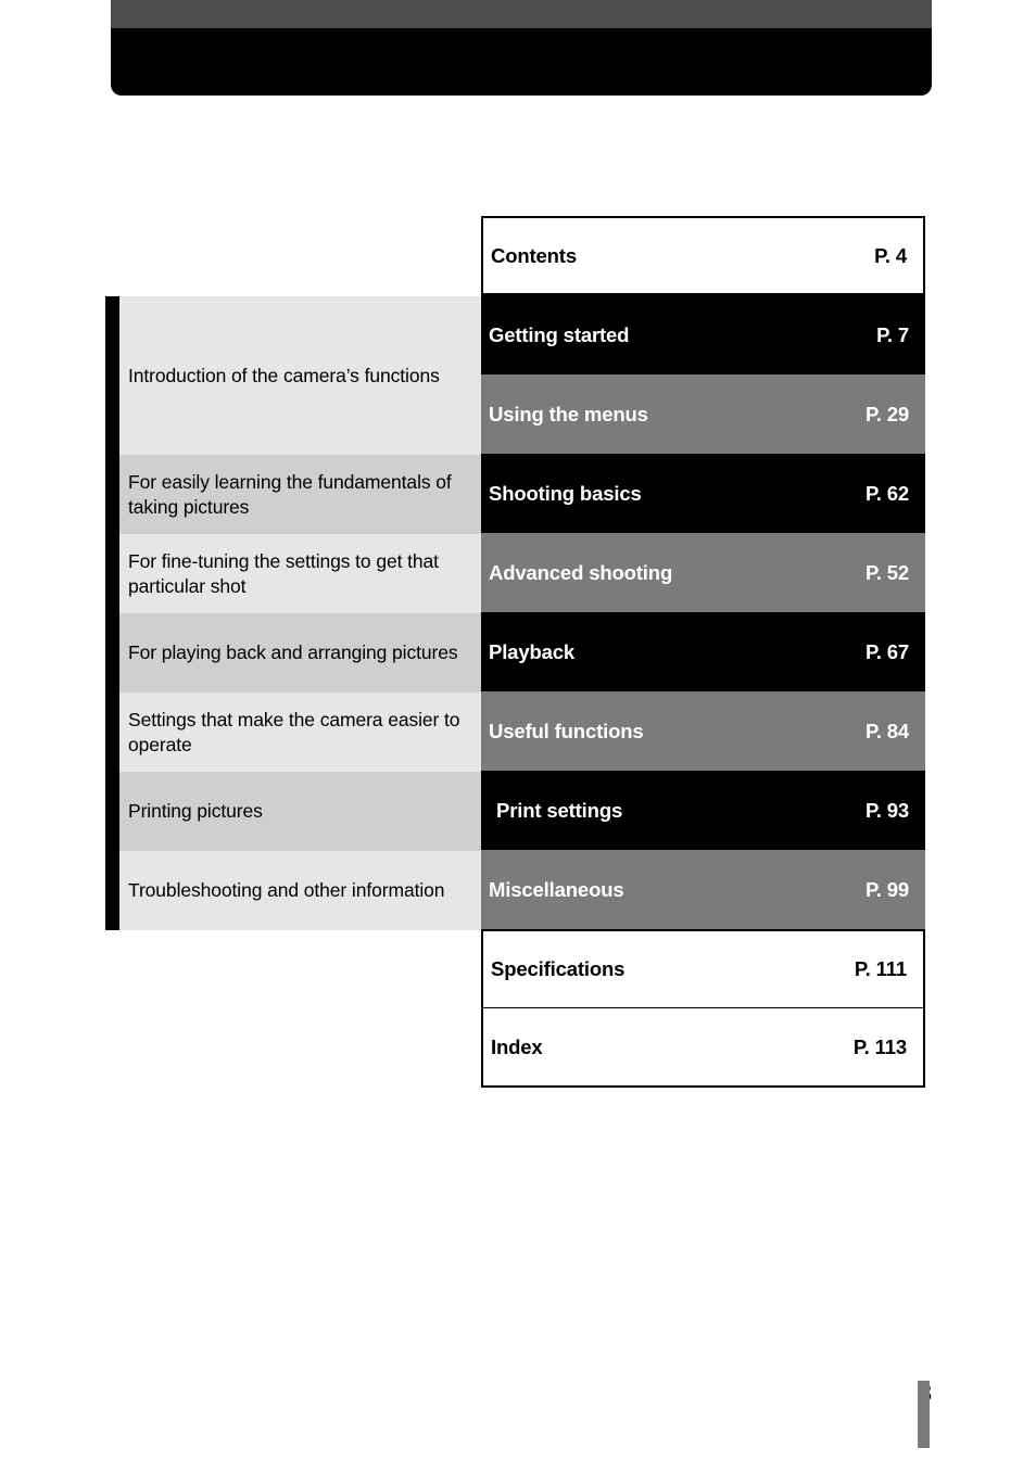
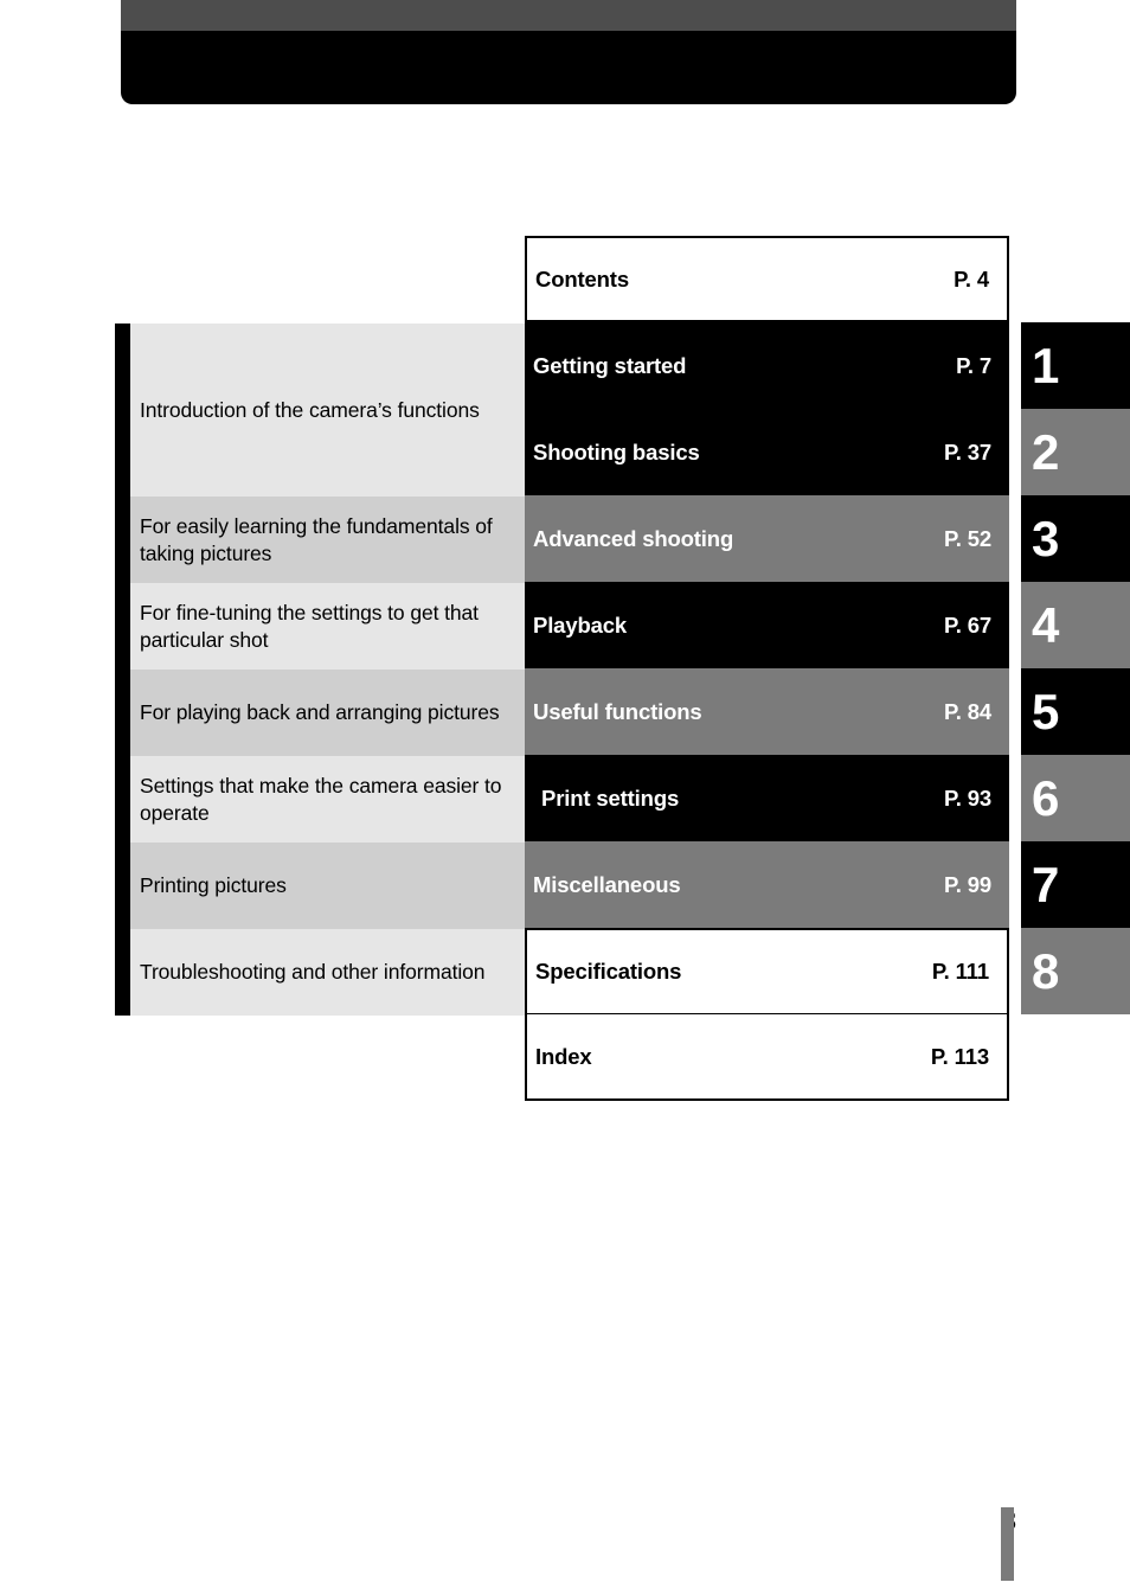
  Introduction of the camera’s functions
  For easily learning the fundamentals of taking pictures
  For fine-tuning the settings to get that particular shot
  For playing back and arranging pictures
  Settings that make the camera easier to operate
  Printing pictures
  Troubleshooting and other information
  Contents
  P. 4
  Getting started
  P. 7
- Using the menus
- P. 29
  Shooting basics
- P. 62
+ P. 37
  Advanced shooting
  P. 52
  Playback
  P. 67
  Useful functions
  P. 84
  Print settings
  P. 93
  Miscellaneous
  P. 99
  Specifications
  P. 111
  Index
  P. 113
+ 1
+ 2
+ 3
+ 4
+ 5
+ 6
+ 7
+ 8
